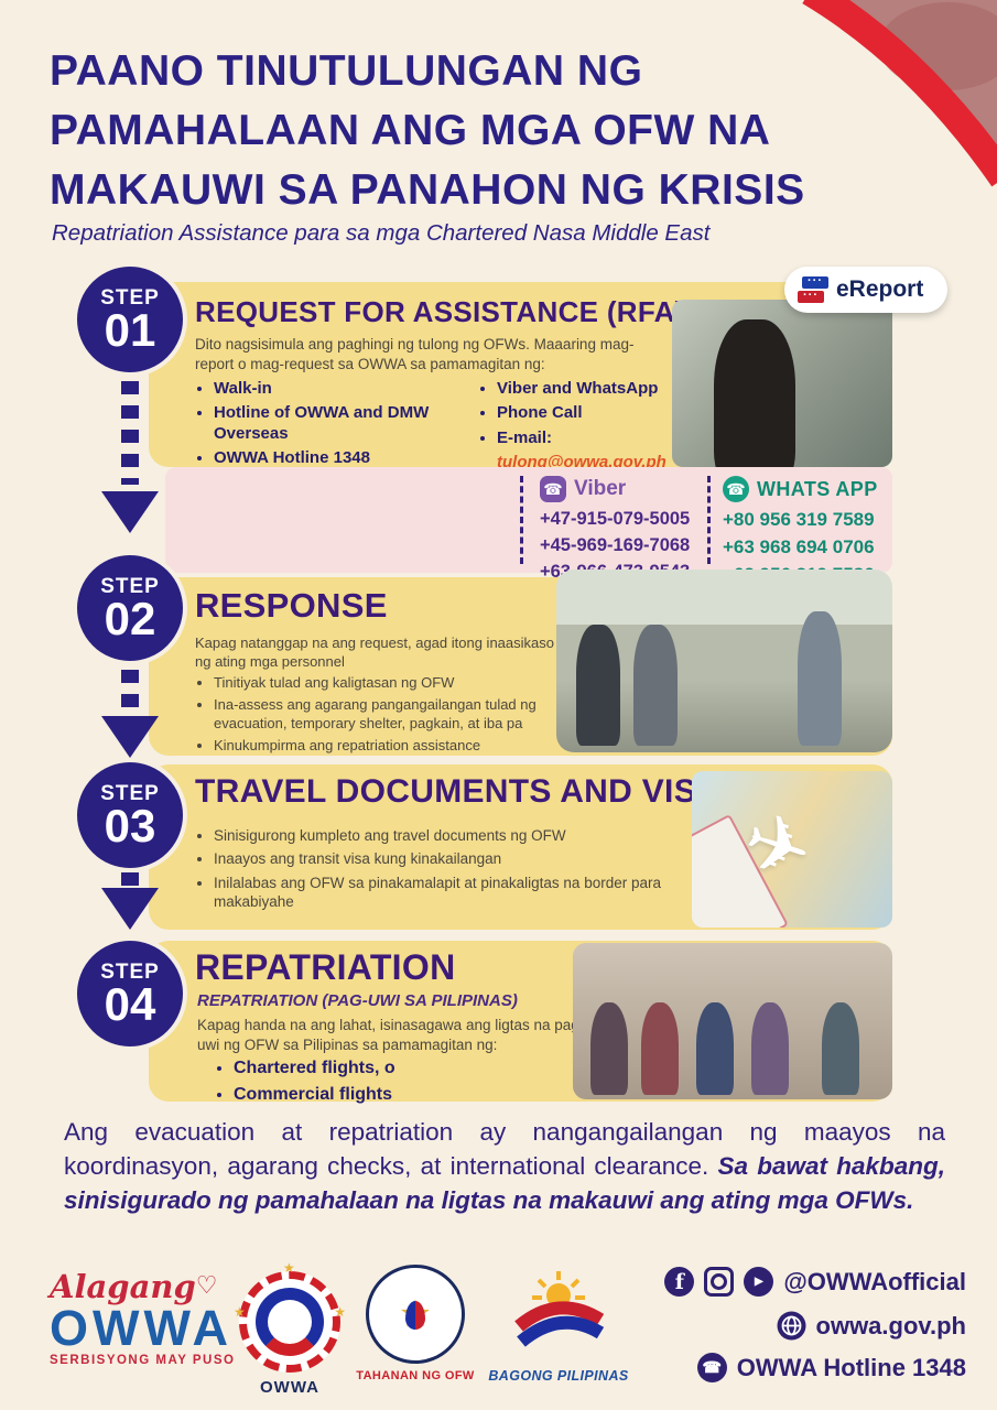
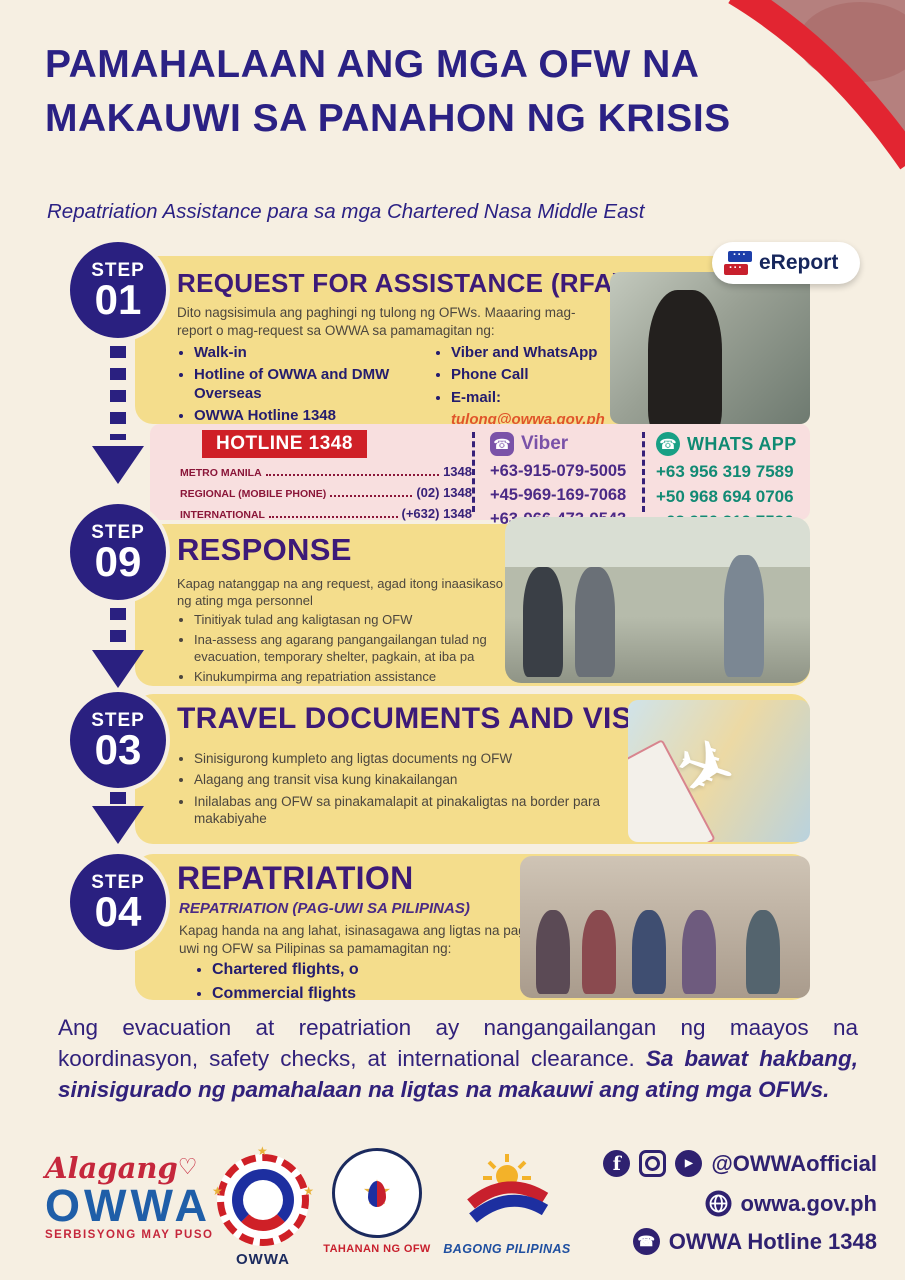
- PAANO TINUTULUNGAN NG
  PAMAHALAAN ANG MGA OFW NA
  MAKAUWI SA PANAHON NG KRISIS
  Repatriation Assistance para sa mga Chartered Nasa Middle East
  STEP
  01
  STEP
- 02
+ 09
  STEP
  03
  STEP
  04
  REQUEST FOR ASSISTANCE (RFA
  Dito nagsisimula ang paghingi ng tulong ng OFWs. Maaaring mag-report o mag-request sa OWWA sa pamamagitan ng:
  Walk-in
  Hotline of OWWA and DMW Overseas
  OWWA Hotline 1348
  Viber and WhatsApp
  Phone Call
  E-mail:
  tulong@owwa.gov.ph
  ···
  ···
  eReport
+ HOTLINE 1348
+ METRO MANILA
+ 1348
+ REGIONAL (MOBILE PHONE)
+ (02) 1348
+ INTERNATIONAL
+ (+632) 1348
  ☎
  Viber
- +47-915-079-5005
+ +63-915-079-5005
  +45-969-169-7068
  ☎
  WHATS APP
- +80 956 319 7589
+ +63 956 319 7589
- +63 968 694 0706
+ +50 968 694 0706
  RESPONSE
  Kapag natanggap na ang request, agad itong inaasikaso ng ating mga personnel
  Tinitiyak tulad ang kaligtasan ng OFW
  Ina-assess ang agarang pangangailangan tulad ng evacuation, temporary shelter, pagkain, at iba pa
  Kinukumpirma ang repatriation assistance
  TRAVEL DOCUMENTS AND VIS
- Sinisigurong kumpleto ang travel documents ng OFW
+ Sinisigurong kumpleto ang ligtas documents ng OFW
- Inaayos ang transit visa kung kinakailangan
+ Alagang ang transit visa kung kinakailangan
  Inilalabas ang OFW sa pinakamalapit at pinakaligtas na border para makabiyahe
  REPATRIATION
  REPATRIATION (PAG-UWI SA PILIPINAS)
  Kapag handa na ang lahat, isinasagawa ang ligtas na pauwi ng OFW sa Pilipinas sa pamamagitan ng:
  Chartered flights, o
  Commercial flights
- Ang evacuation at repatriation ay nangangailangan ng maayos na koordinasyon, agarang checks, at international clearance. Sa bawat hakbang, sinisigurado ng pamahalaan na ligtas na makauwi ang ating mga OFWs.
+ Ang evacuation at repatriation ay nangangailangan ng maayos na koordinasyon, safety checks, at international clearance. Sa bawat hakbang, sinisigurado ng pamahalaan na ligtas na makauwi ang ating mga OFWs.
  Alagang♡
  OWWA
  SERBISYONG MAY PUSO
  ★
  ★
  ★
  OWWA
  TAHANAN NG OFW
  BAGONG PILIPINAS
  f
  ▶
  @OWWAofficial
  owwa.gov.ph
  ☎
  OWWA Hotline 1348
